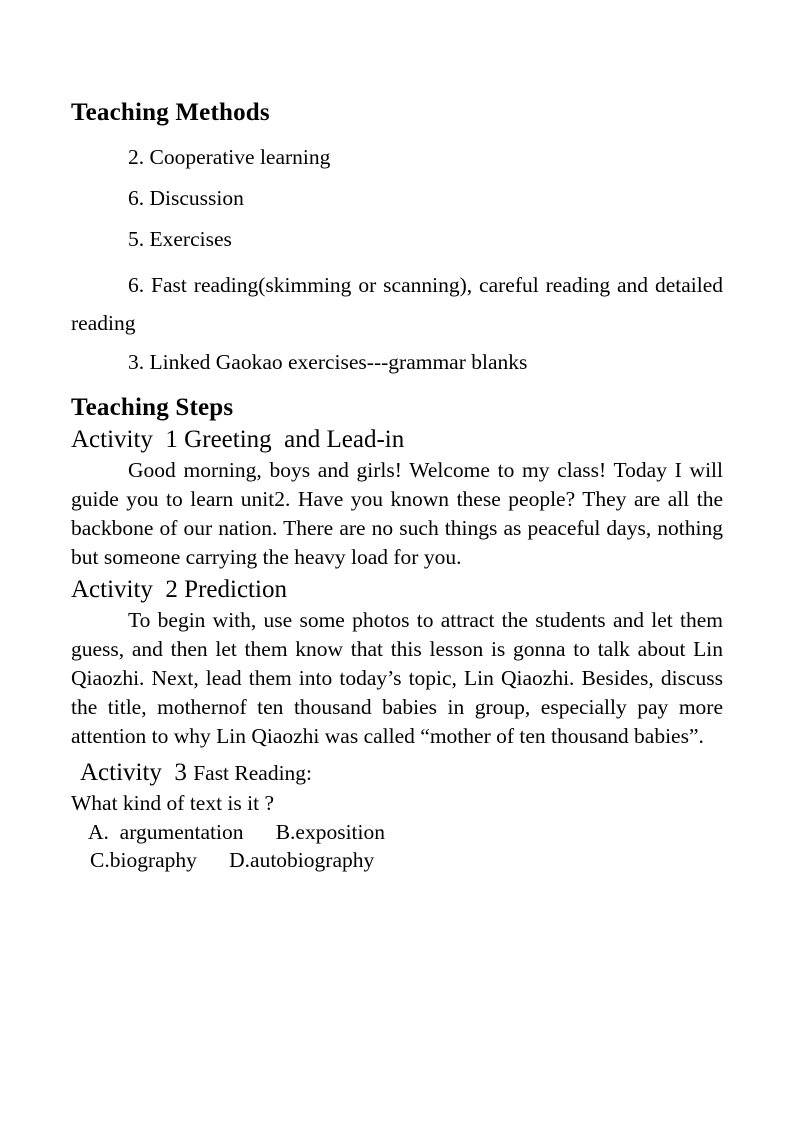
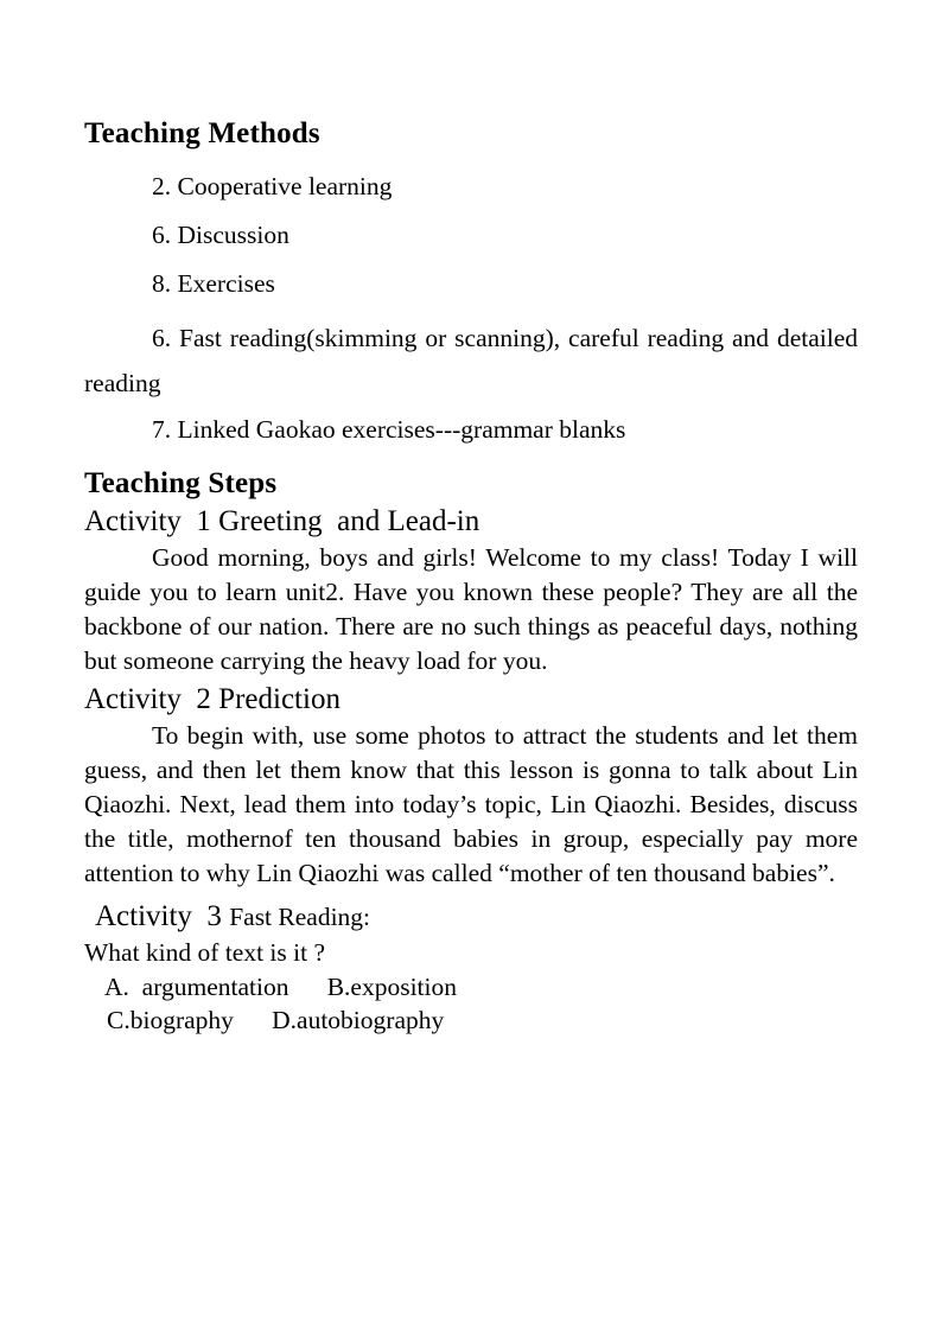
  Teaching Methods
  2. Cooperative learning
  6. Discussion
- 5. Exercises
+ 8. Exercises
  6. Fast reading(skimming or scanning), careful reading and detailed reading
- 3. Linked Gaokao exercises---grammar blanks
+ 7. Linked Gaokao exercises---grammar blanks
  Teaching Steps
  Activity 1 Greeting and Lead-in
  Good morning, boys and girls! Welcome to my class! Today I will guide you to learn unit2. Have you known these people? They are all the backbone of our nation. There are no such things as peaceful days, nothing but someone carrying the heavy load for you.
  Activity 2 Prediction
  To begin with, use some photos to attract the students and let them guess, and then let them know that this lesson is gonna to talk about Lin Qiaozhi. Next, lead them into today’s topic, Lin Qiaozhi. Besides, discuss the title, mothernof ten thousand babies in group, especially pay more attention to why Lin Qiaozhi was called “mother of ten thousand babies”.
  Activity 3 Fast Reading:
  What kind of text is it ?
  A. argumentation B.exposition
  C.biography D.autobiography
